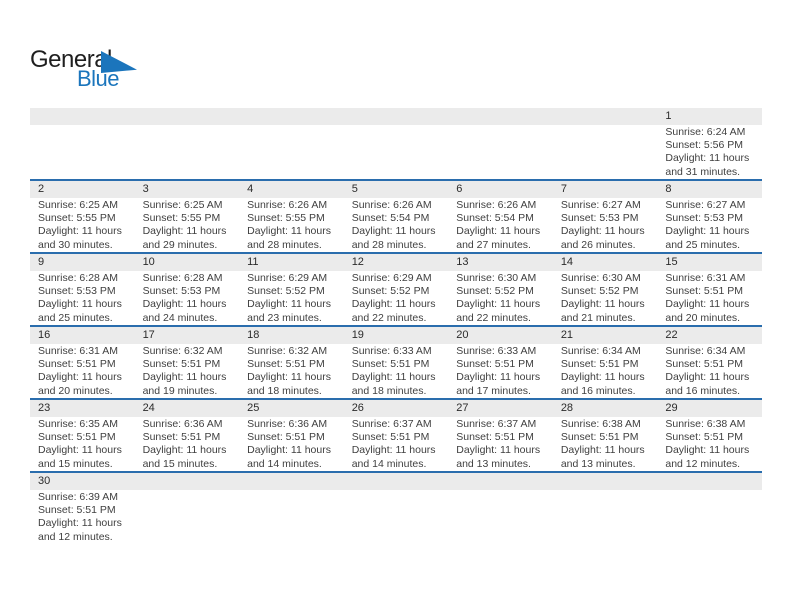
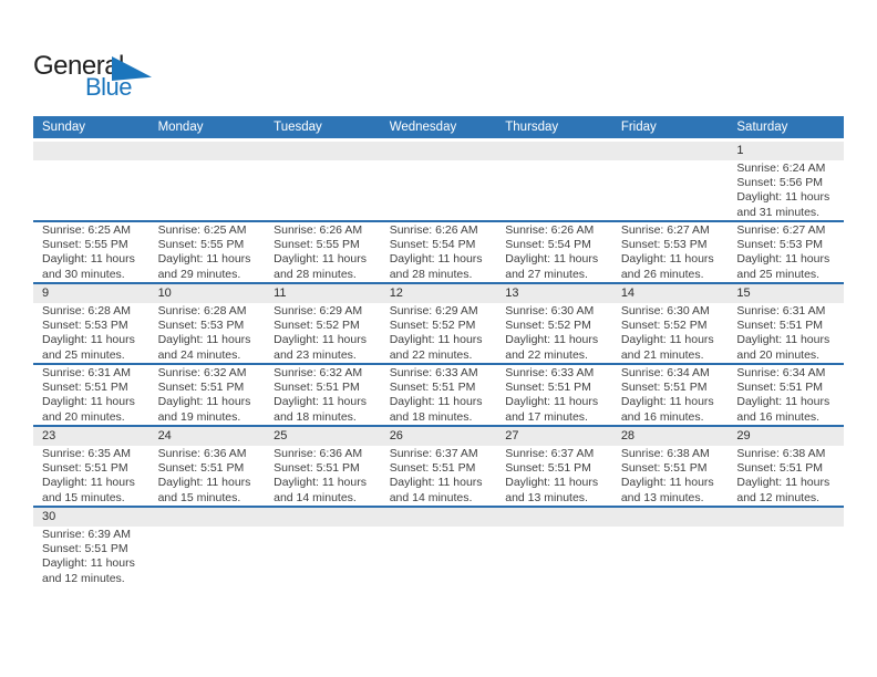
  Genera
  Blue
+ Sunday
+ Monday
+ Tuesday
+ Wednesday
+ Thursday
+ Friday
+ Saturday
  1
  Sunrise: 6:24 AM
  Sunset: 5:56 PM
  Daylight: 11 hours
  and 31 minutes.
- 2
- 3
- 4
- 5
- 6
- 7
- 8
  Sunrise: 6:25 AM
  Sunset: 5:55 PM
  Daylight: 11 hours
  and 30 minutes.
  Sunrise: 6:25 AM
  Sunset: 5:55 PM
  Daylight: 11 hours
  and 29 minutes.
  Sunrise: 6:26 AM
  Sunset: 5:55 PM
  Daylight: 11 hours
  and 28 minutes.
  Sunrise: 6:26 AM
  Sunset: 5:54 PM
  Daylight: 11 hours
  and 28 minutes.
  Sunrise: 6:26 AM
  Sunset: 5:54 PM
  Daylight: 11 hours
  and 27 minutes.
  Sunrise: 6:27 AM
  Sunset: 5:53 PM
  Daylight: 11 hours
  and 26 minutes.
  Sunrise: 6:27 AM
  Sunset: 5:53 PM
  Daylight: 11 hours
  and 25 minutes.
  9
  10
  11
  12
  13
  14
  15
  Sunrise: 6:28 AM
  Sunset: 5:53 PM
  Daylight: 11 hours
  and 25 minutes.
  Sunrise: 6:28 AM
  Sunset: 5:53 PM
  Daylight: 11 hours
  and 24 minutes.
  Sunrise: 6:29 AM
  Sunset: 5:52 PM
  Daylight: 11 hours
  and 23 minutes.
  Sunrise: 6:29 AM
  Sunset: 5:52 PM
  Daylight: 11 hours
  and 22 minutes.
  Sunrise: 6:30 AM
  Sunset: 5:52 PM
  Daylight: 11 hours
  and 22 minutes.
  Sunrise: 6:30 AM
  Sunset: 5:52 PM
  Daylight: 11 hours
  and 21 minutes.
  Sunrise: 6:31 AM
  Sunset: 5:51 PM
  Daylight: 11 hours
  and 20 minutes.
- 16
- 17
- 18
- 19
- 20
- 21
- 22
  Sunrise: 6:31 AM
  Sunset: 5:51 PM
  Daylight: 11 hours
  and 20 minutes.
  Sunrise: 6:32 AM
  Sunset: 5:51 PM
  Daylight: 11 hours
  and 19 minutes.
  Sunrise: 6:32 AM
  Sunset: 5:51 PM
  Daylight: 11 hours
  and 18 minutes.
  Sunrise: 6:33 AM
  Sunset: 5:51 PM
  Daylight: 11 hours
  and 18 minutes.
  Sunrise: 6:33 AM
  Sunset: 5:51 PM
  Daylight: 11 hours
  and 17 minutes.
  Sunrise: 6:34 AM
  Sunset: 5:51 PM
  Daylight: 11 hours
  and 16 minutes.
  Sunrise: 6:34 AM
  Sunset: 5:51 PM
  Daylight: 11 hours
  and 16 minutes.
  23
  24
  25
  26
  27
  28
  29
  Sunrise: 6:35 AM
  Sunset: 5:51 PM
  Daylight: 11 hours
  and 15 minutes.
  Sunrise: 6:36 AM
  Sunset: 5:51 PM
  Daylight: 11 hours
  and 15 minutes.
  Sunrise: 6:36 AM
  Sunset: 5:51 PM
  Daylight: 11 hours
  and 14 minutes.
  Sunrise: 6:37 AM
  Sunset: 5:51 PM
  Daylight: 11 hours
  and 14 minutes.
  Sunrise: 6:37 AM
  Sunset: 5:51 PM
  Daylight: 11 hours
  and 13 minutes.
  Sunrise: 6:38 AM
  Sunset: 5:51 PM
  Daylight: 11 hours
  and 13 minutes.
  Sunrise: 6:38 AM
  Sunset: 5:51 PM
  Daylight: 11 hours
  and 12 minutes.
  30
  Sunrise: 6:39 AM
  Sunset: 5:51 PM
  Daylight: 11 hours
  and 12 minutes.
